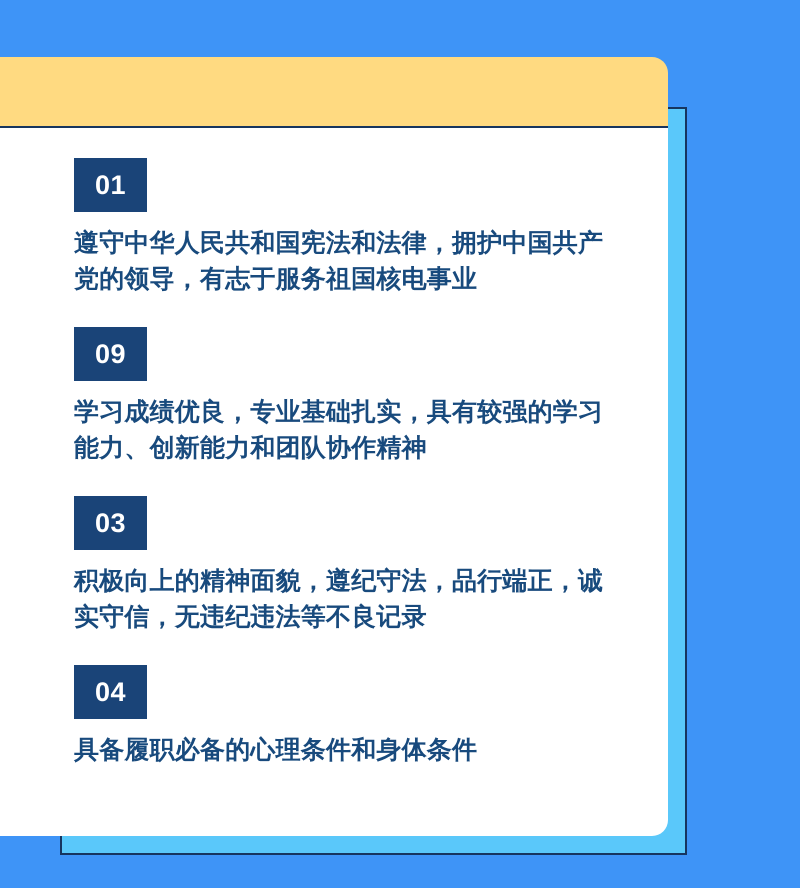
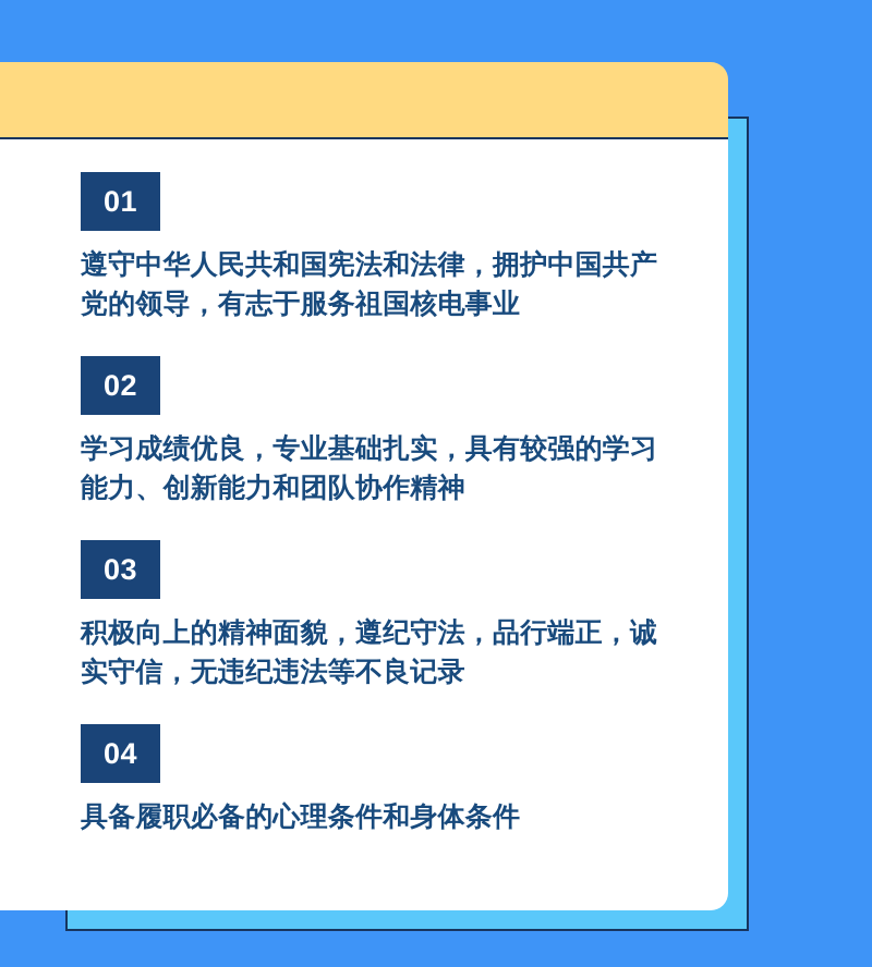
  01
  遵守中华人民共和国宪法和法律，拥护中国共产党的领导，有志于服务祖国核电事业
- 09
+ 02
  学习成绩优良，专业基础扎实，具有较强的学习能力、创新能力和团队协作精神
  03
  积极向上的精神面貌，遵纪守法，品行端正，诚实守信，无违纪违法等不良记录
  04
  具备履职必备的心理条件和身体条件
